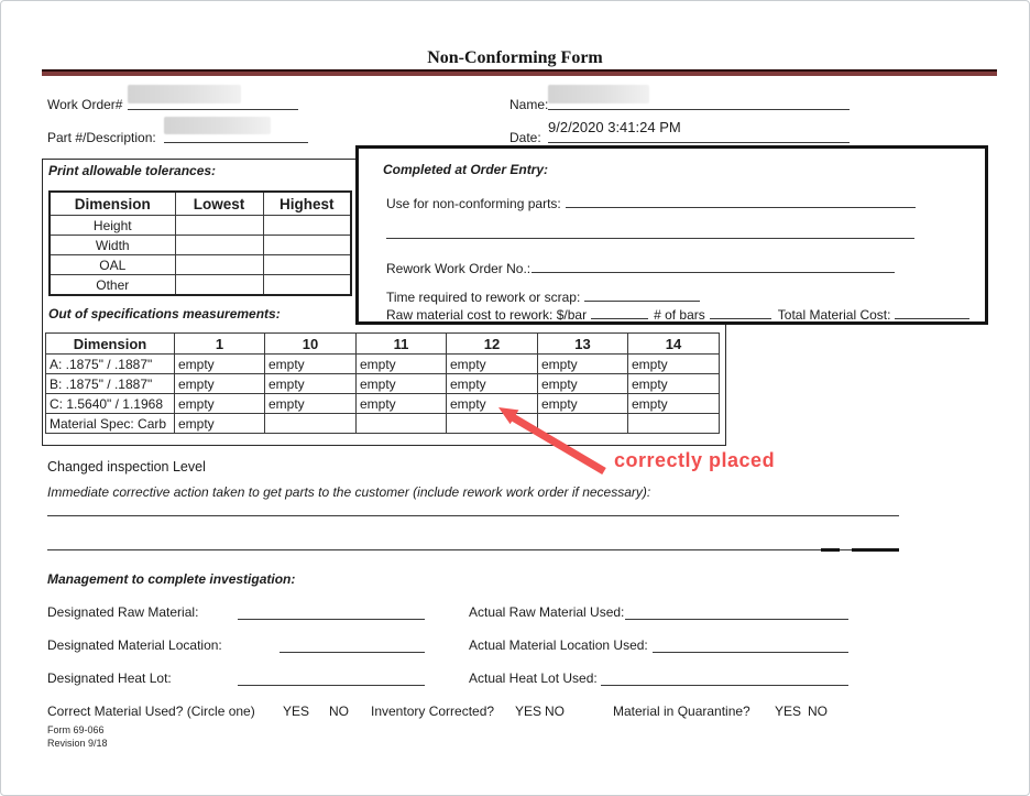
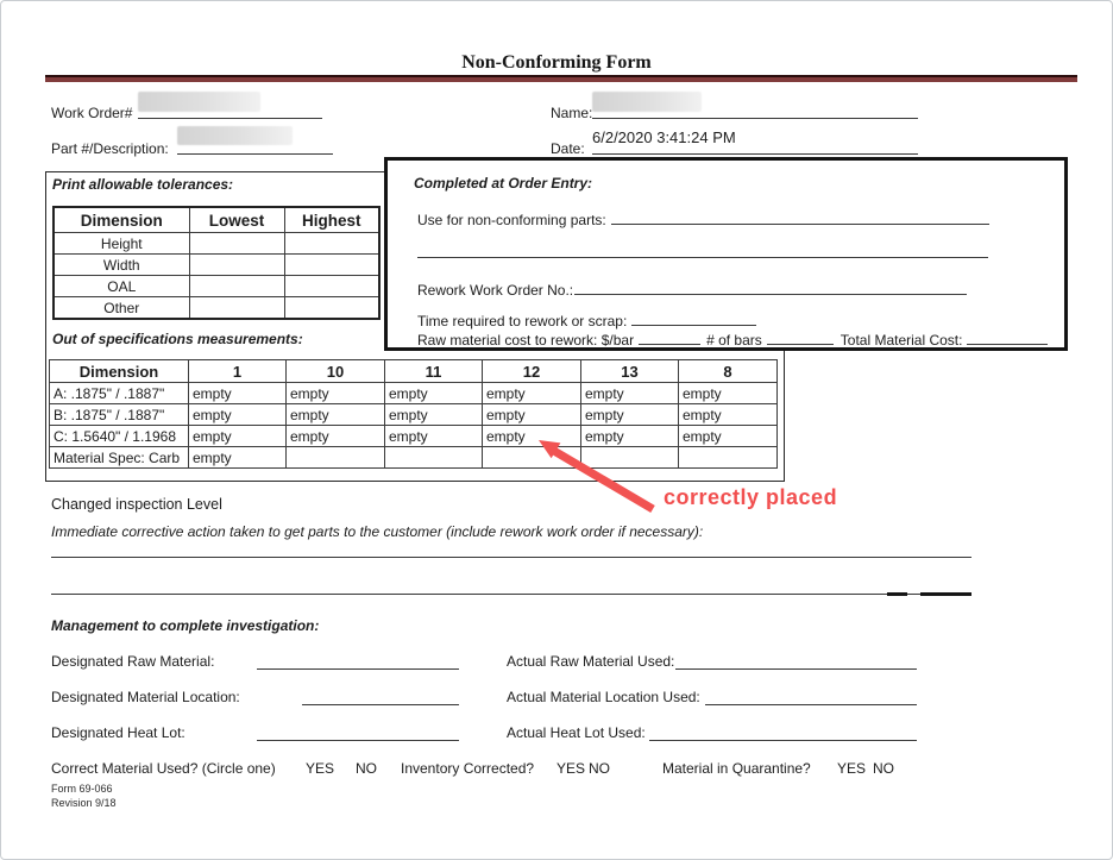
  Non-Conforming Form
  Work Order#
  Name:
  Part #/Description:
  Date:
- 9/2/2020 3:41:24 PM
+ 6/2/2020 3:41:24 PM
  Print allowable tolerances:
  Dimension	Lowest	Highest
  Height
  Width
  OAL
  Other
  Out of specifications measurements:
  Completed at Order Entry:
  Use for non-conforming parts:
  Rework Work Order No.:
  Time required to rework or scrap:
  Raw material cost to rework: $/bar # of bars Total Material Cost:
- Dimension	1	10	11	12	13	14
+ Dimension	1	10	11	12	13	8
  A: .1875" / .1887"	empty	empty	empty	empty	empty	empty
  B: .1875" / .1887"	empty	empty	empty	empty	empty	empty
  C: 1.5640" / 1.1968	empty	empty	empty	empty	empty	empty
  Material Spec: Carb	empty
  correctly placed
  Changed inspection Level
  Immediate corrective action taken to get parts to the customer (include rework work order if necessary):
  Management to complete investigation:
  Designated Raw Material:
  Actual Raw Material Used:
  Designated Material Location:
  Actual Material Location Used:
  Designated Heat Lot:
  Actual Heat Lot Used:
  Correct Material Used? (Circle one)
  YES
  NO
  Inventory Corrected?
  YES
  NO
  Material in Quarantine?
  YES
  NO
  Form 69-066
  Revision 9/18
